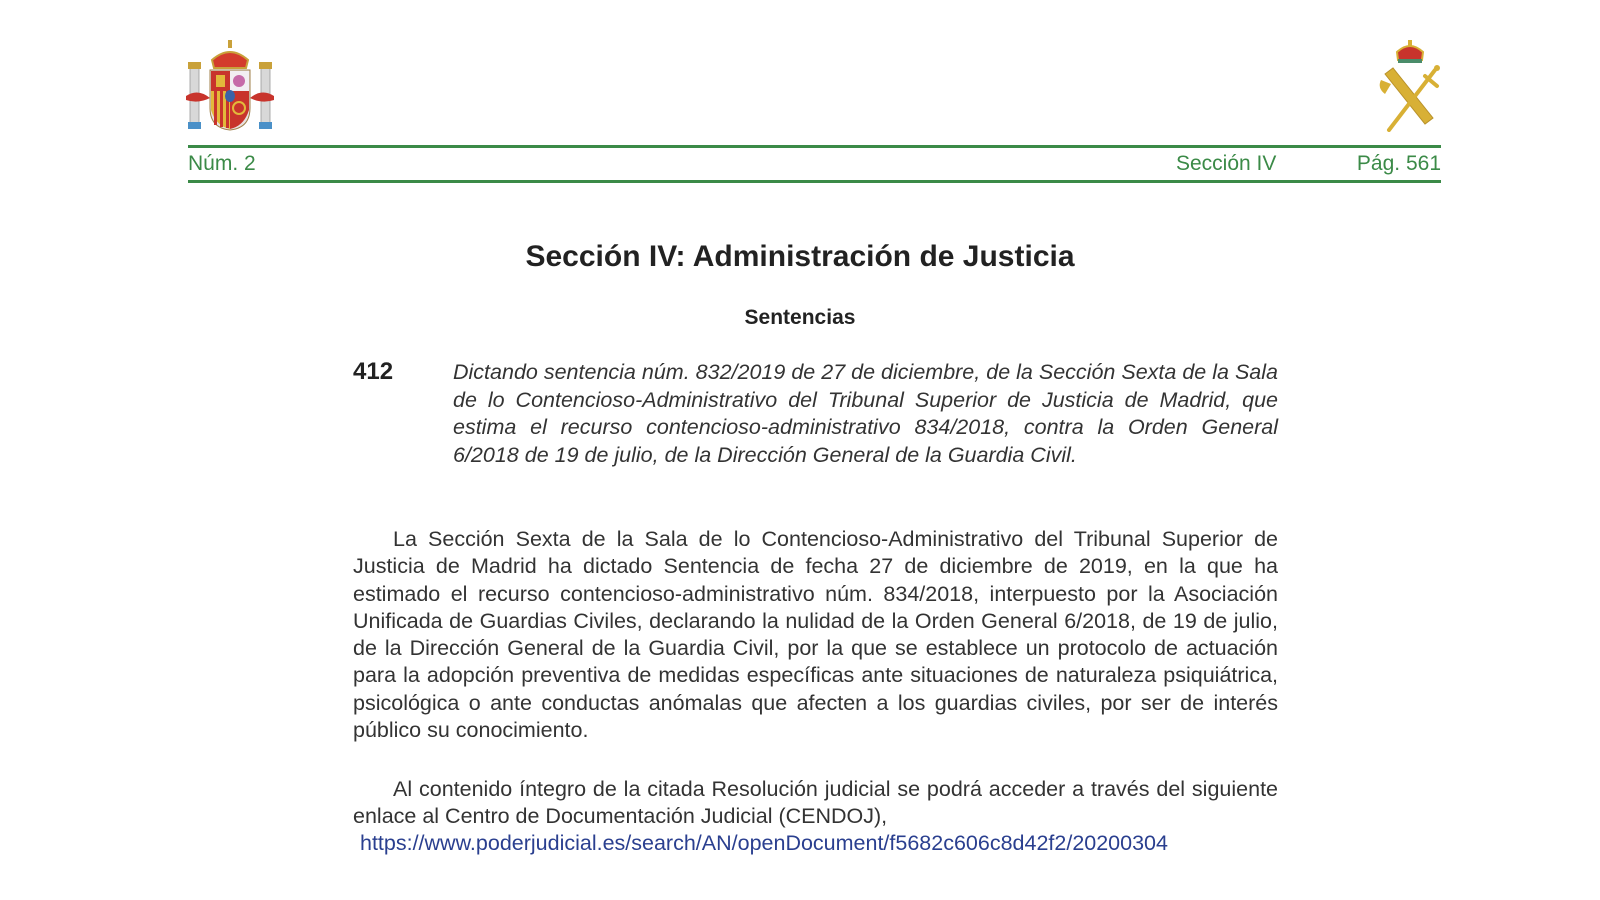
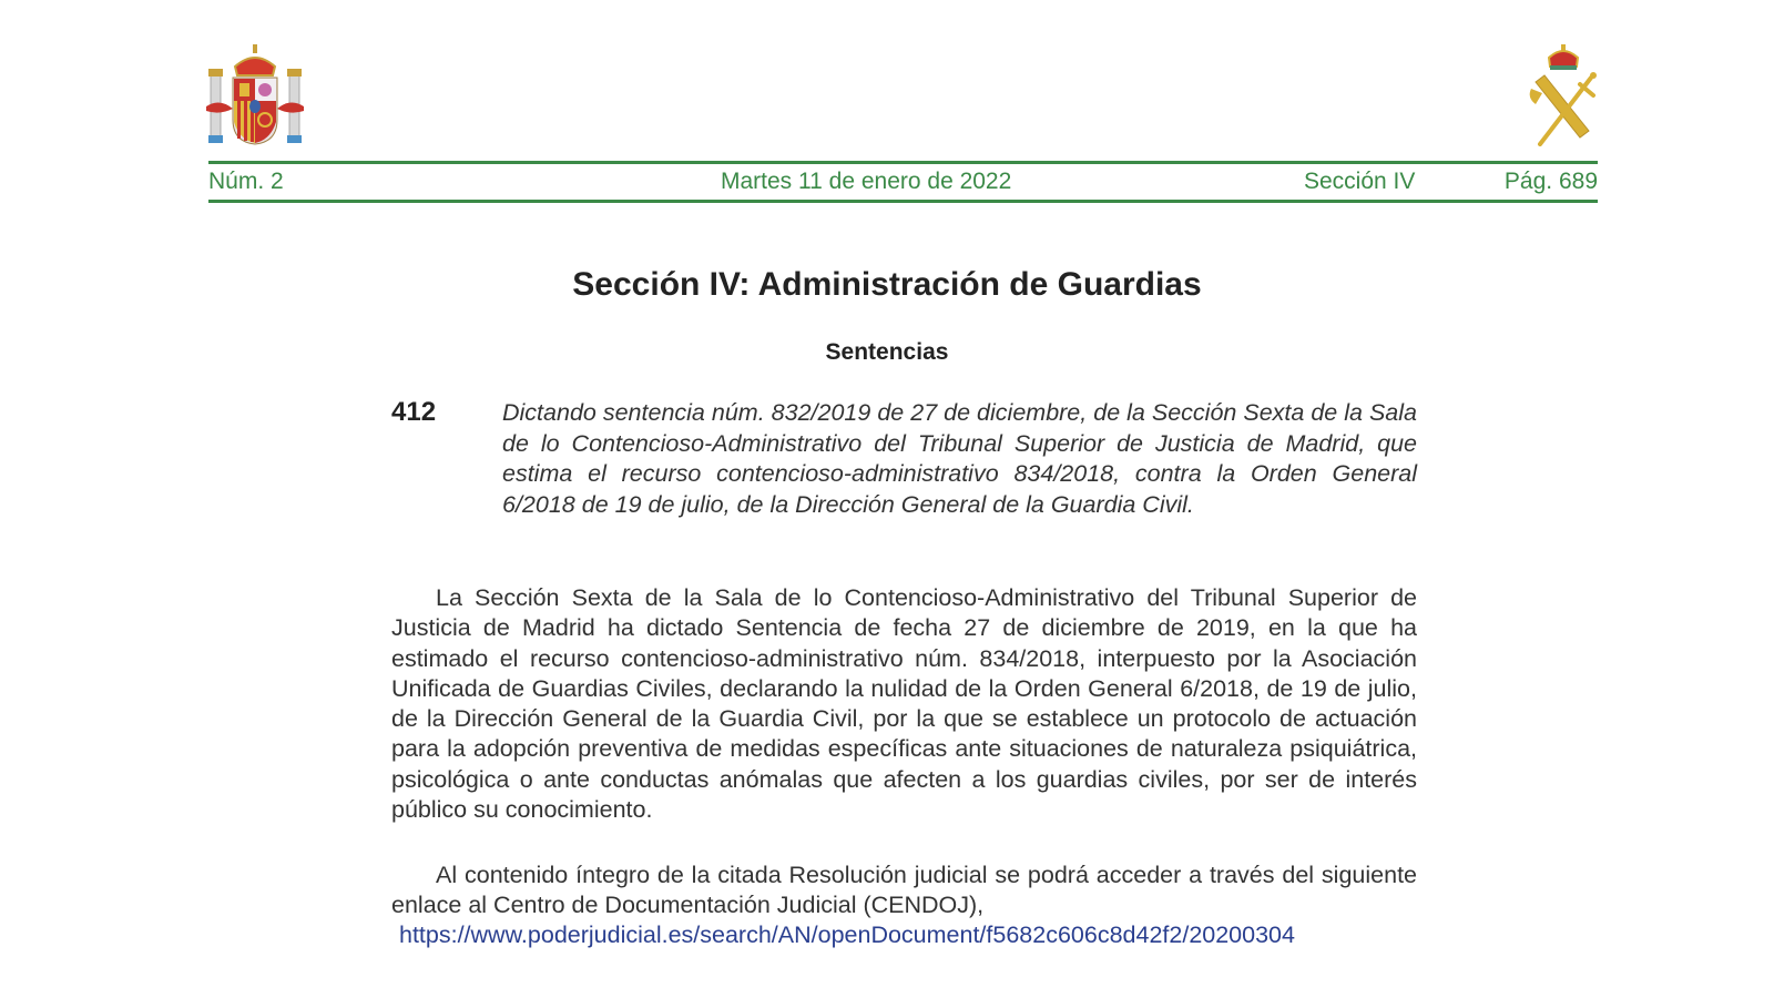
  Núm. 2
+ Martes 11 de enero de 2022
  Sección IV
- Pág. 561
+ Pág. 689
- Sección IV: Administración de Justicia
+ Sección IV: Administración de Guardias
  Sentencias
  412
  Dictando sentencia núm. 832/2019 de 27 de diciembre, de la Sección Sexta de la Sala de lo Contencioso-Administrativo del Tribunal Superior de Justicia de Madrid, que estima el recurso contencioso-administrativo 834/2018, contra la Orden General 6/2018 de 19 de julio, de la Dirección General de la Guardia Civil.
  La Sección Sexta de la Sala de lo Contencioso-Administrativo del Tribunal Superior de Justicia de Madrid ha dictado Sentencia de fecha 27 de diciembre de 2019, en la que ha estimado el recurso contencioso-administrativo núm. 834/2018, interpuesto por la Asociación Unificada de Guardias Civiles, declarando la nulidad de la Orden General 6/2018, de 19 de julio, de la Dirección General de la Guardia Civil, por la que se establece un protocolo de actuación para la adopción preventiva de medidas específicas ante situaciones de naturaleza psiquiátrica, psicológica o ante conductas anómalas que afecten a los guardias civiles, por ser de interés público su conocimiento.
  Al contenido íntegro de la citada Resolución judicial se podrá acceder a través del siguiente enlace al Centro de Documentación Judicial (CENDOJ),
  https://www.poderjudicial.es/search/AN/openDocument/f5682c606c8d42f2/20200304
